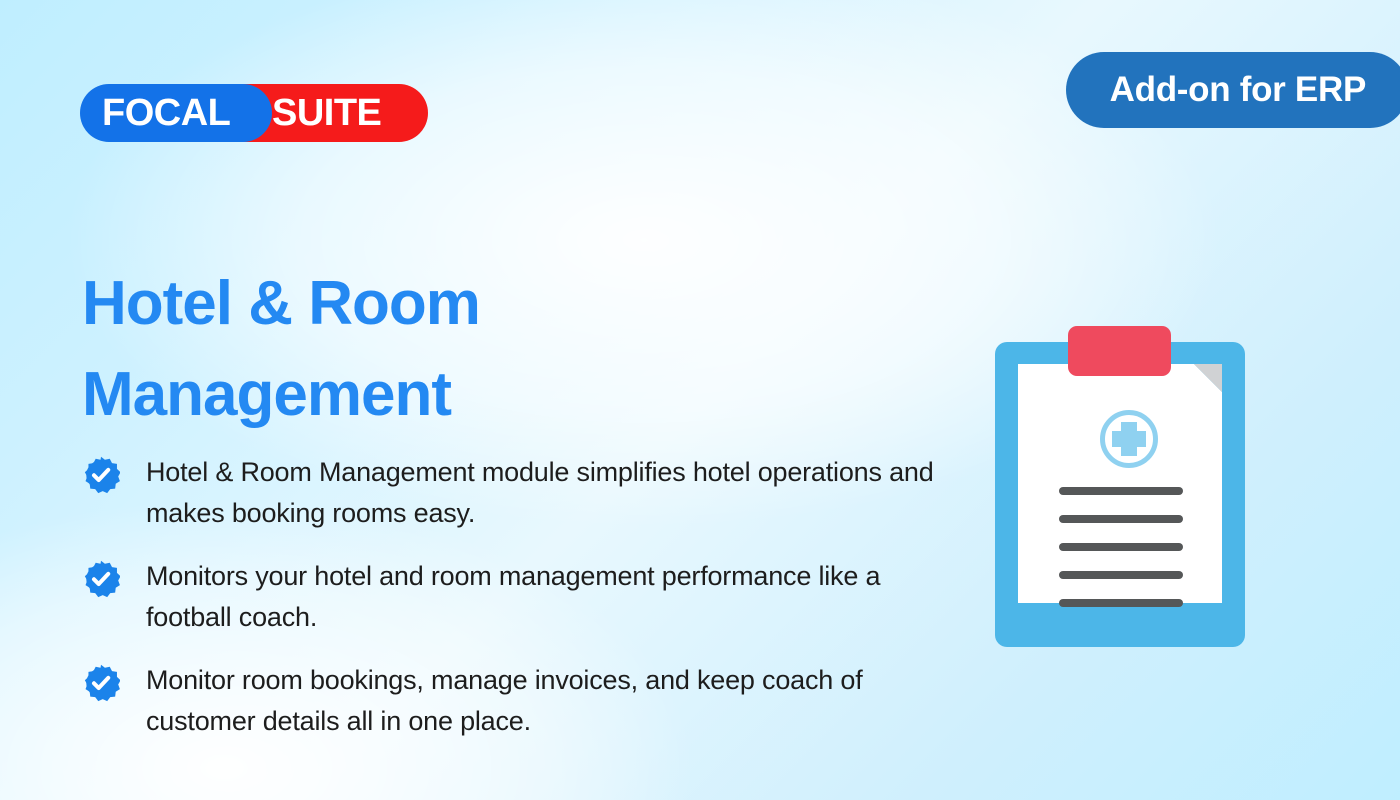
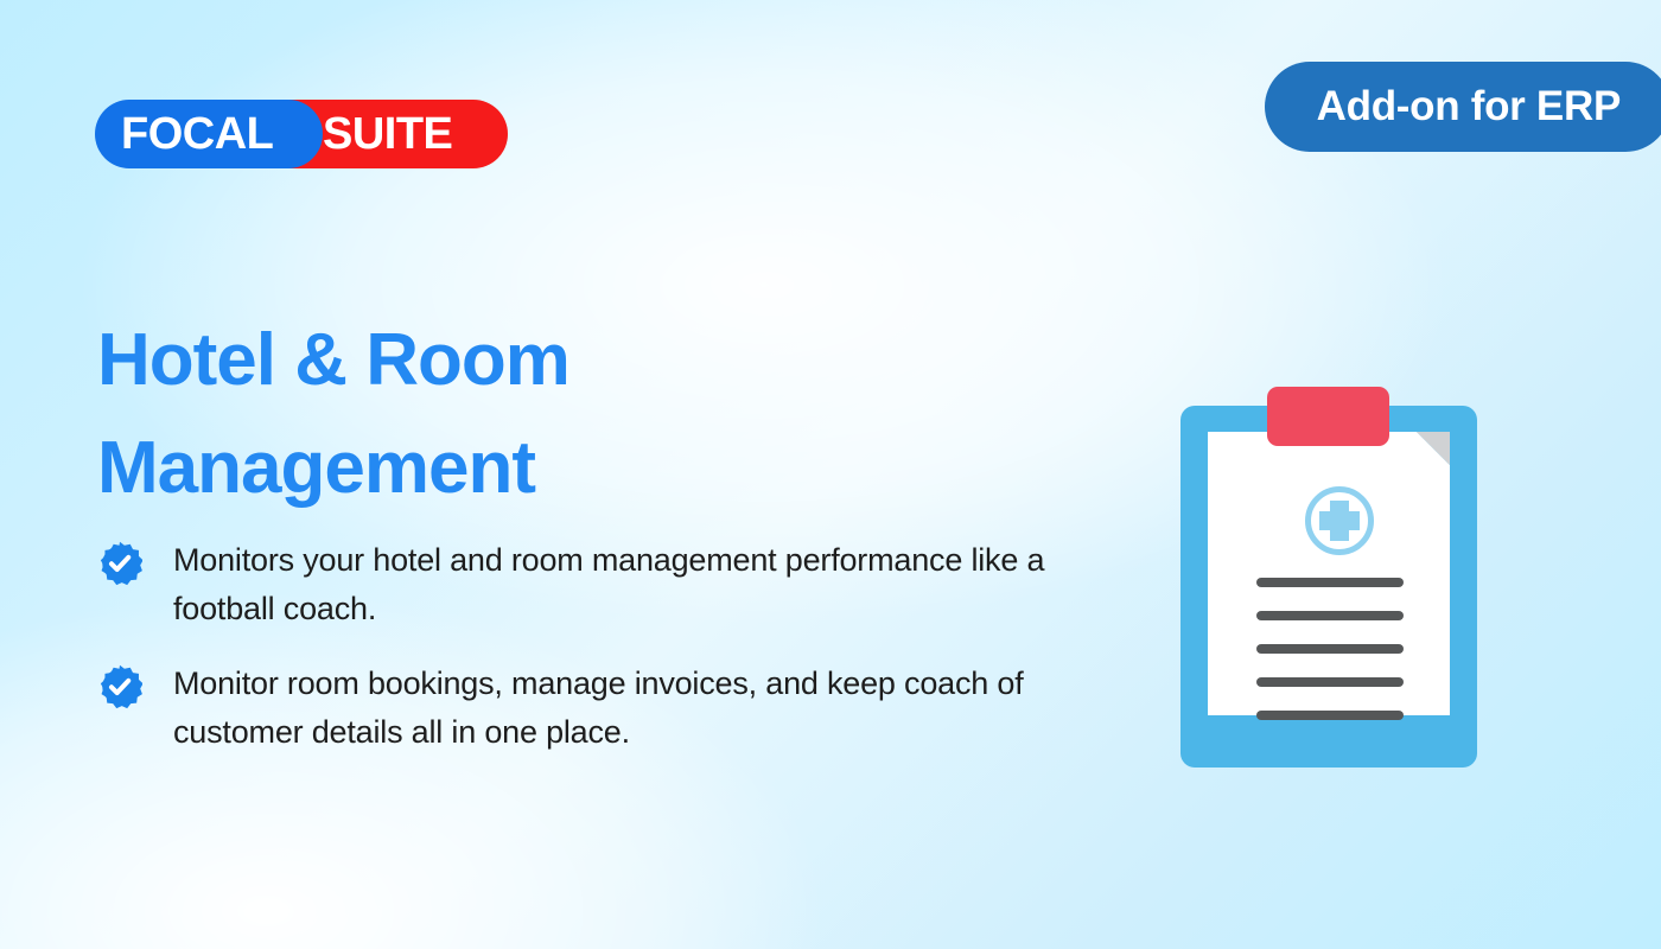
  FOCAL
  SUITE
  Add-on for ERP
  Hotel & Room Management
- Hotel & Room Management module simplifies hotel operations and makes booking rooms easy.
  Monitors your hotel and room management performance like a football coach.
  Monitor room bookings, manage invoices, and keep coach of customer details all in one place.
